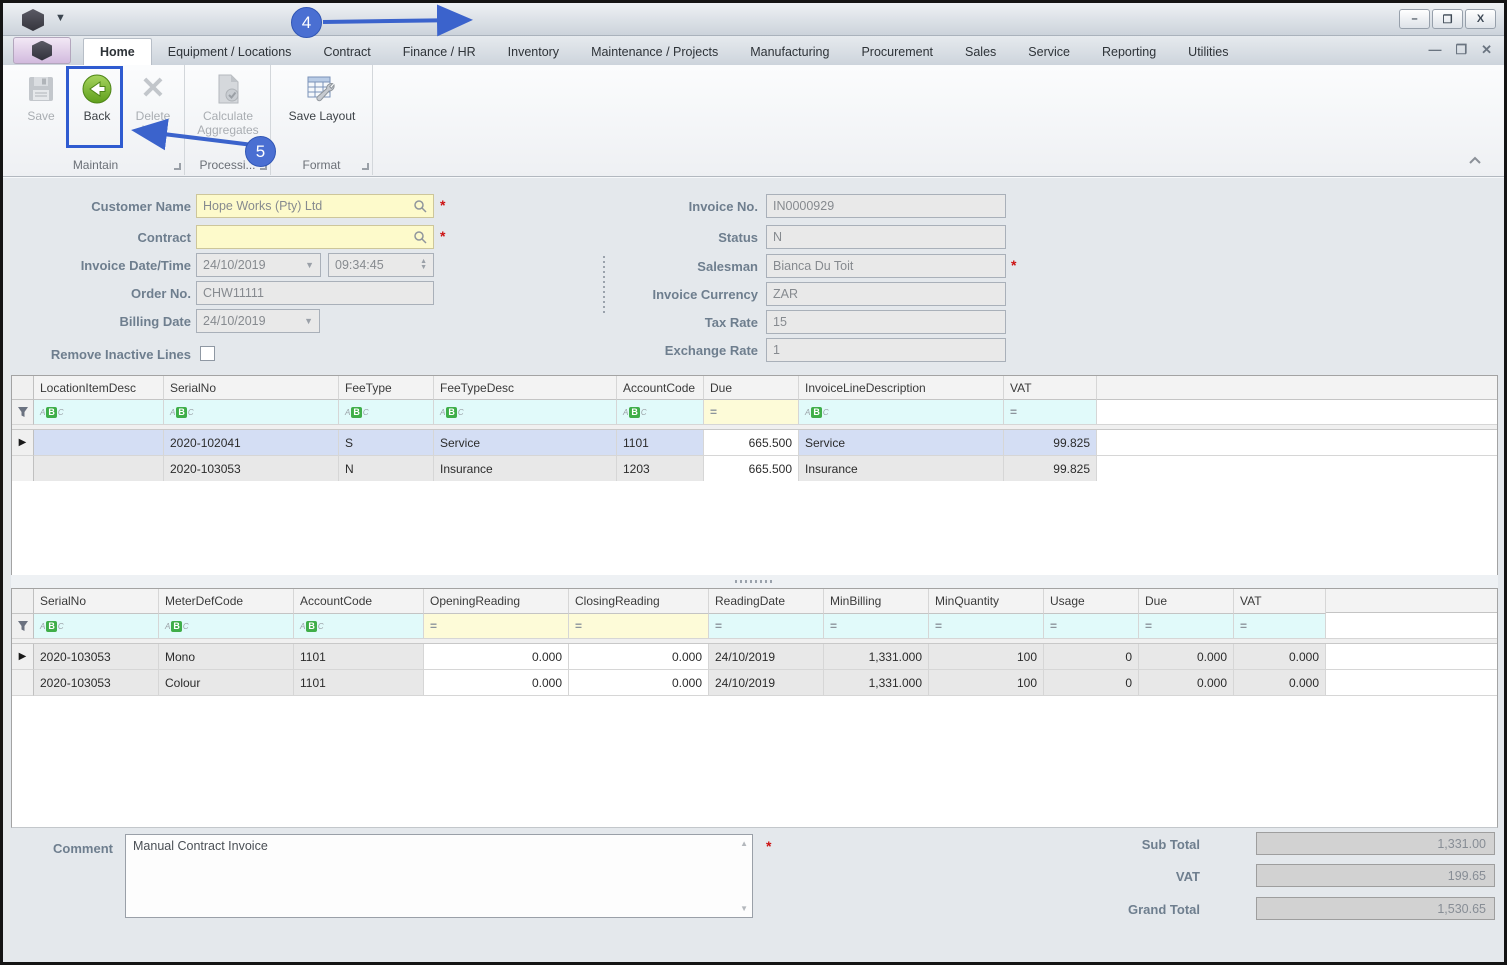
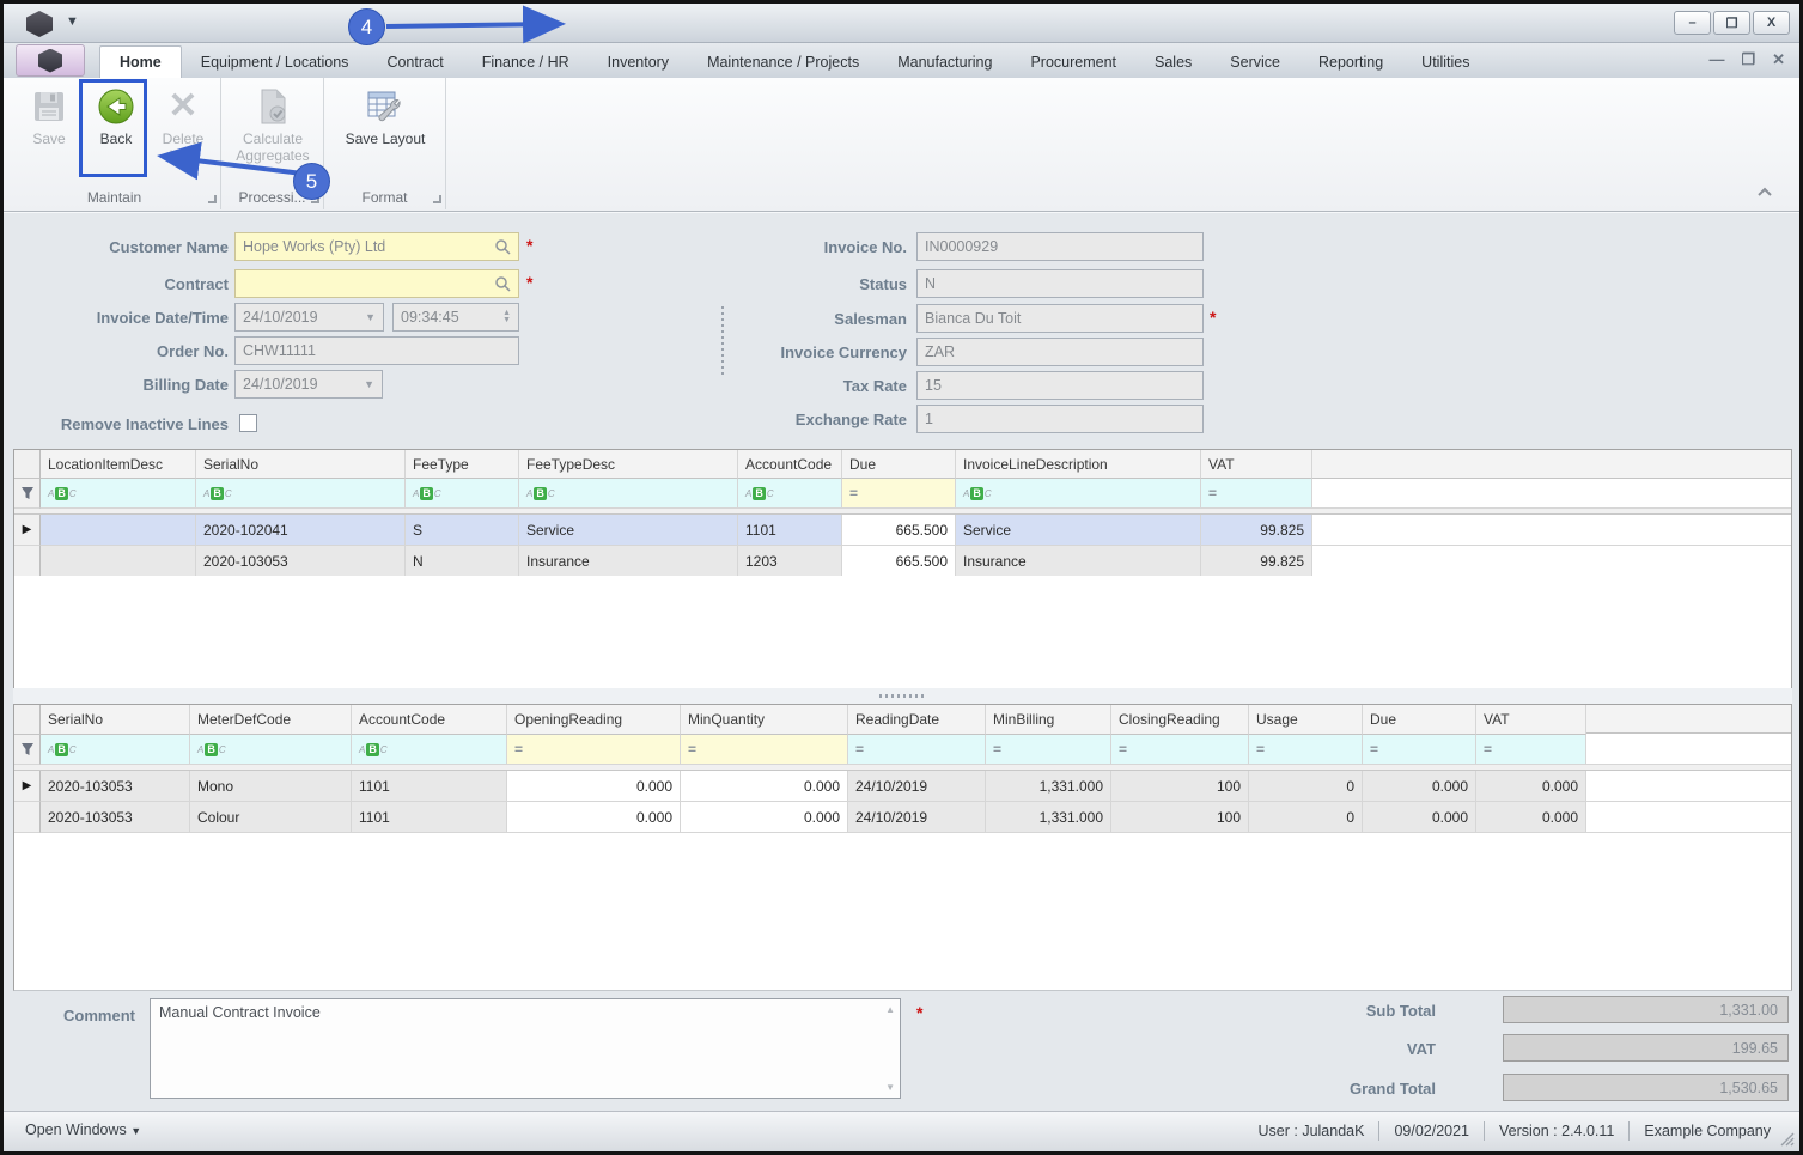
  ▼
  –
  ❒
  X
  Home
  Equipment / Locations
  Contract
  Finance / HR
  Inventory
  Maintenance / Projects
  Manufacturing
  Procurement
  Sales
  Service
  Reporting
  Utilities
  —
  ❐
  ✕
  Save
  Back
  ✕
  Delete em
  Maintain
  Calculate Aggregates
  Processi..
  Save Layout
  Format
  Customer Name
  Contract
  Invoice Date/Time
  Order No.
  Billing Date
  Remove Inactive Lines
  Hope Works (Pty) Ltd
  *
  *
  24/10/2019
  ▼
  09:34:45
  CHW11111
  24/10/2019
  ▼
  Invoice No.
  Status
  Salesman
  Invoice Currency
  Tax Rate
  Exchange Rate
  IN0000929
  N
  Bianca Du Toit
  *
  ZAR
  15
  1
  LocationItemDesc
  SerialNo
  FeeType
  FeeTypeDesc
  AccountCode
  Due
  InvoiceLineDescription
  VAT
  A
  B
  C
  A
  B
  C
  A
  B
  C
  A
  B
  C
  A
  B
  C
  =
  A
  B
  C
  =
  ▶
  2020-102041
  S
  Service
  1101
  665.500
  Service
  99.825
  2020-103053
  N
  Insurance
  1203
  665.500
  Insurance
  99.825
  SerialNo
  MeterDefCode
  AccountCode
  OpeningReading
- ClosingReading
+ MinQuantity
  ReadingDate
  MinBilling
- MinQuantity
+ ClosingReading
  Usage
  Due
  VAT
  A
  B
  C
  A
  B
  C
  A
  B
  C
  =
  =
  =
  =
  =
  =
  =
  =
  ▶
  2020-103053
  Mono
  1101
  0.000
  0.000
  24/10/2019
  1,331.000
  100
  0
  0.000
  0.000
  2020-103053
  Colour
  1101
  0.000
  0.000
  24/10/2019
  1,331.000
  100
  0
  0.000
  0.000
  Comment
  Manual Contract Invoice
  ▲
  ▼
  *
  Sub Total
  1,331.00
  VAT
  199.65
  Grand Total
  1,530.65
+ Open Windows ▼
+ User : JulandaK
+ 09/02/2021
+ Version : 2.4.0.11
+ Example Company
  4
  5
